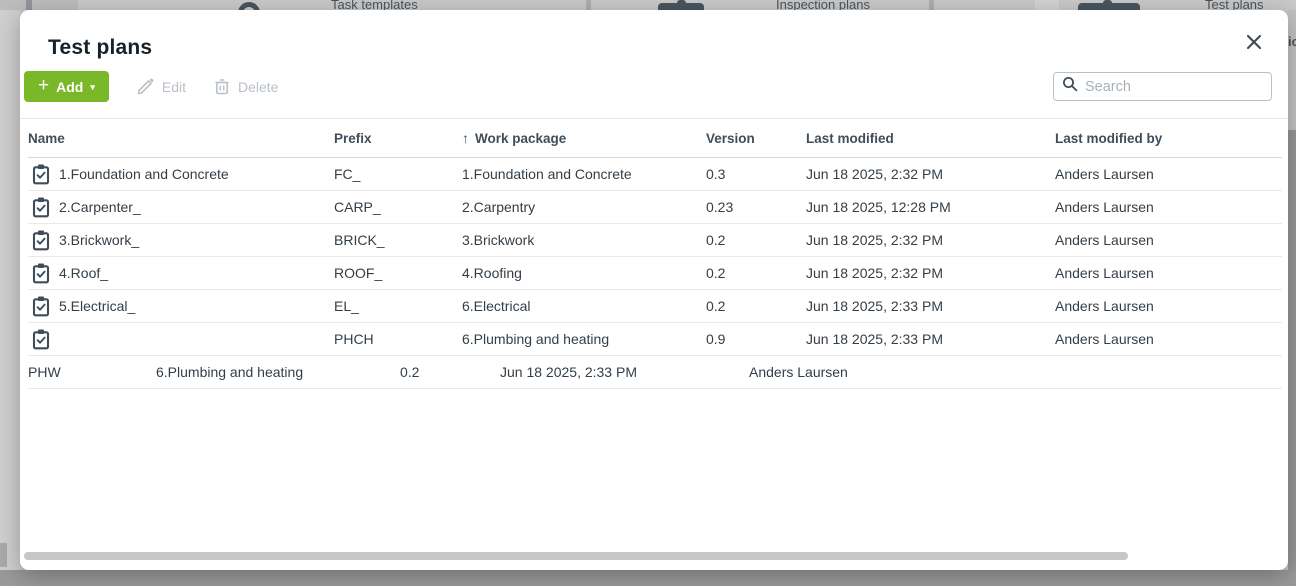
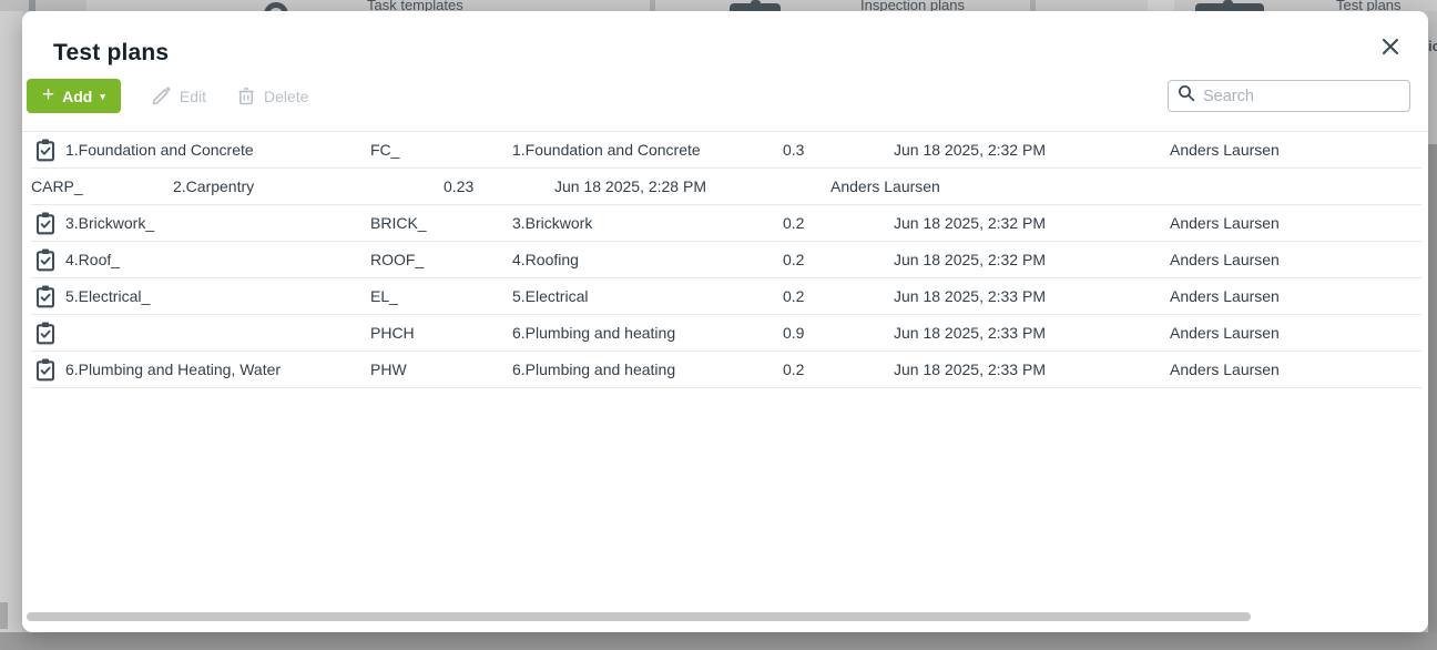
  Task templates
  Inspection plans
  Test plans
  ic
  Test plans
  +
  Add
  ▾
  Edit
  Delete
  Search
- Name
- Prefix
- ↑
- Work package
- Version
- Last modified
- Last modified by
  1.Foundation and Concrete
  FC_
  1.Foundation and Concrete
  0.3
  Jun 18 2025, 2:32 PM
  Anders Laursen
- 2.Carpenter_
  CARP_
  2.Carpentry
  0.23
- Jun 18 2025, 12:28 PM
+ Jun 18 2025, 2:28 PM
  Anders Laursen
  3.Brickwork_
  BRICK_
  3.Brickwork
  0.2
  Jun 18 2025, 2:32 PM
  Anders Laursen
  4.Roof_
  ROOF_
  4.Roofing
  0.2
  Jun 18 2025, 2:32 PM
  Anders Laursen
  5.Electrical_
  EL_
- 6.Electrical
+ 5.Electrical
  0.2
  Jun 18 2025, 2:33 PM
  Anders Laursen
  PHCH
  6.Plumbing and heating
  0.9
  Jun 18 2025, 2:33 PM
  Anders Laursen
+ 6.Plumbing and Heating, Water
  PHW
  6.Plumbing and heating
  0.2
  Jun 18 2025, 2:33 PM
  Anders Laursen
